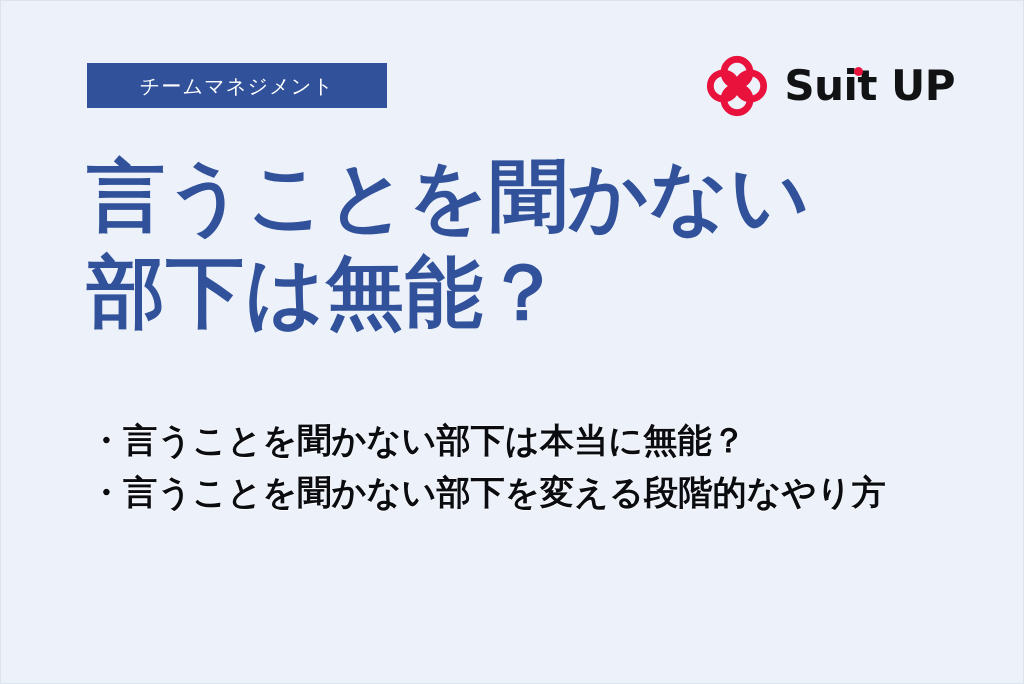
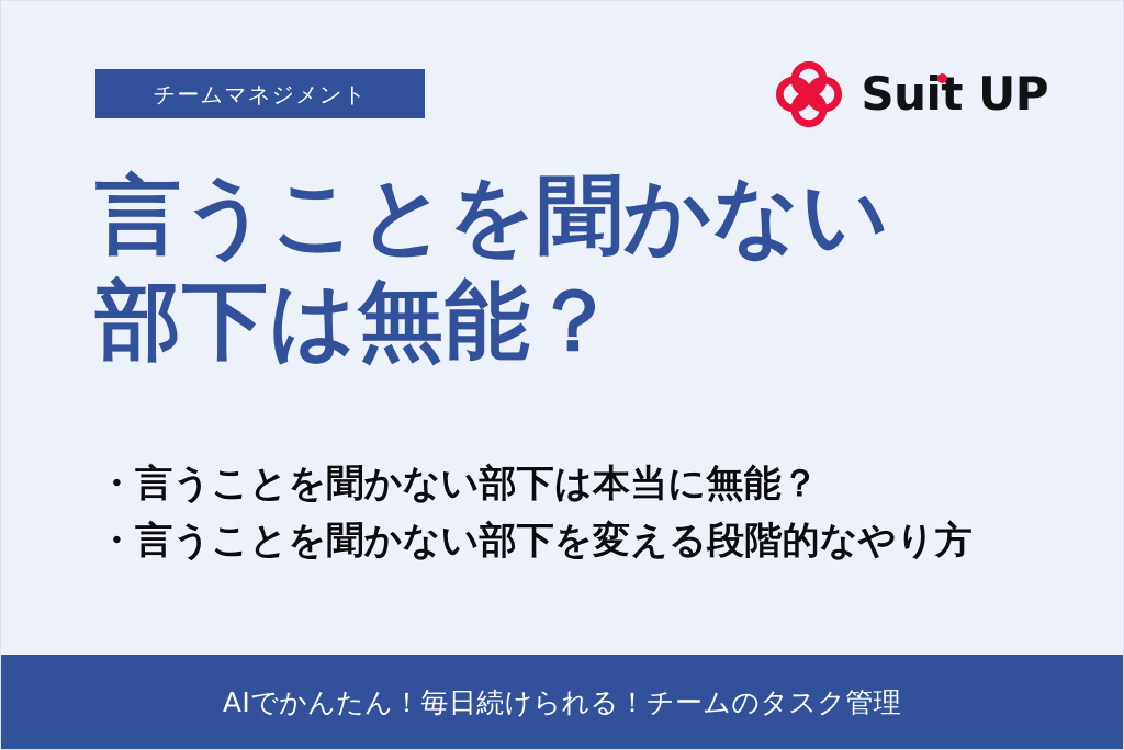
  チームマネジメント
  Suit UP
  言うことを聞かない
  部下は無能？
  ・言うことを聞かない部下は本当に無能？
  ・言うことを聞かない部下を変える段階的なやり方
+ AIでかんたん！毎日続けられる！チームのタスク管理
